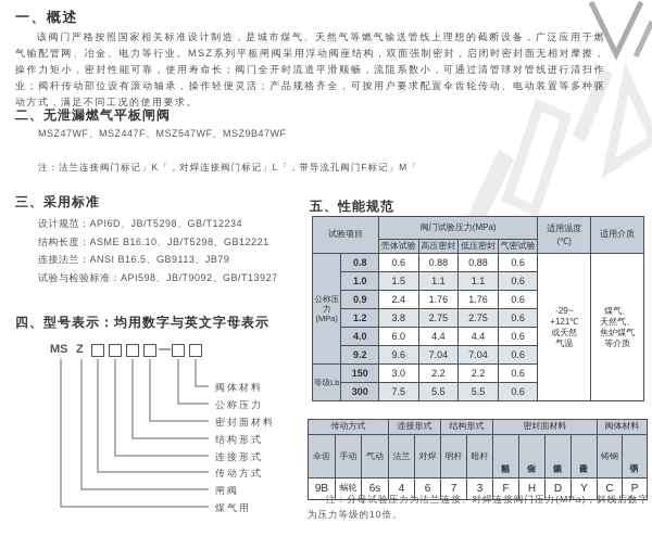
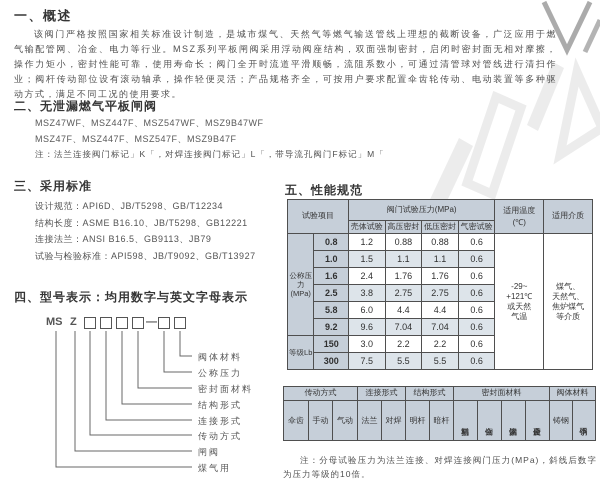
  一、概述
  该阀门严格按照国家相关标准设计制造，是城市煤气、天然气等燃气输送管线上理想的截断设备，广泛应用于燃气输配管网、冶金、电力等行业。MSZ系列平板闸阀采用浮动阀座结构，双面强制密封，启闭时密封面无相对摩擦，操作力矩小，密封性能可靠，使用寿命长；阀门全开时流道平滑顺畅，流阻系数小，可通过清管球对管线进行清扫作业；阀杆传动部位设有滚动轴承，操作轻便灵活；产品规格齐全，可按用户要求配置伞齿轮传动、电动装置等多种驱动方式，满足不同工况的使用要求。
  二、无泄漏燃气平板闸阀
  MSZ47WF、MSZ447F、MSZ547WF、MSZ9B47WF
+ MSZ47F、MSZ447F、MSZ547F、MSZ9B47F
  注：法兰连接阀门标记」K「，对焊连接阀门标记」L「，带导流孔阀门F标记」M「
  三、采用标准
  设计规范：API6D、JB/T5298、GB/T12234
  结构长度：ASME B16.10、JB/T5298、GB12221
  连接法兰：ANSI B16.5、GB9113、JB79
  试验与检验标准：API598、JB/T9092、GB/T13927
  四、型号表示：均用数字与英文字母表示
  MS
  Z
  —
  阀体材料
  公称压力
  密封面材料
  结构形式
  连接形式
  传动方式
  闸阀
  煤气用
  五、性能规范
  试验项目	阀门试验压力(MPa)	适用温度 (℃)	适用介质
  壳体试验	高压密封	低压密封	气密试验
- 公称压力 (MPa)	0.8	0.6	0.88	0.88	0.6	-29~ +121℃ 或天然 气温	煤气、 天然气、 焦炉煤气 等介质
+ 公称压力 (MPa)	0.8	1.2	0.88	0.88	0.6	-29~ +121℃ 或天然 气温	煤气、 天然气、 焦炉煤气 等介质
  1.0	1.5	1.1	1.1	0.6
- 0.9	2.4	1.76	1.76	0.6
+ 1.6	2.4	1.76	1.76	0.6
- 1.2	3.8	2.75	2.75	0.6
+ 2.5	3.8	2.75	2.75	0.6
- 4.0	6.0	4.4	4.4	0.6
+ 5.8	6.0	4.4	4.4	0.6
  9.2	9.6	7.04	7.04	0.6
  等级Lb	150	3.0	2.2	2.2	0.6
  300	7.5	5.5	5.5	0.6
  传动方式	连接形式	结构形式	密封面材料	阀体材料
  伞齿	手动	气动	法兰	对焊	明杆	暗杆					铸钢
- 9B	蜗轮	6s	4	6	7	3	F	H	D	Y	C	P
  注：分母试验压力为法兰连接、对焊连接阀门压力(MPa)，斜线后数字为压力等级的10倍。
